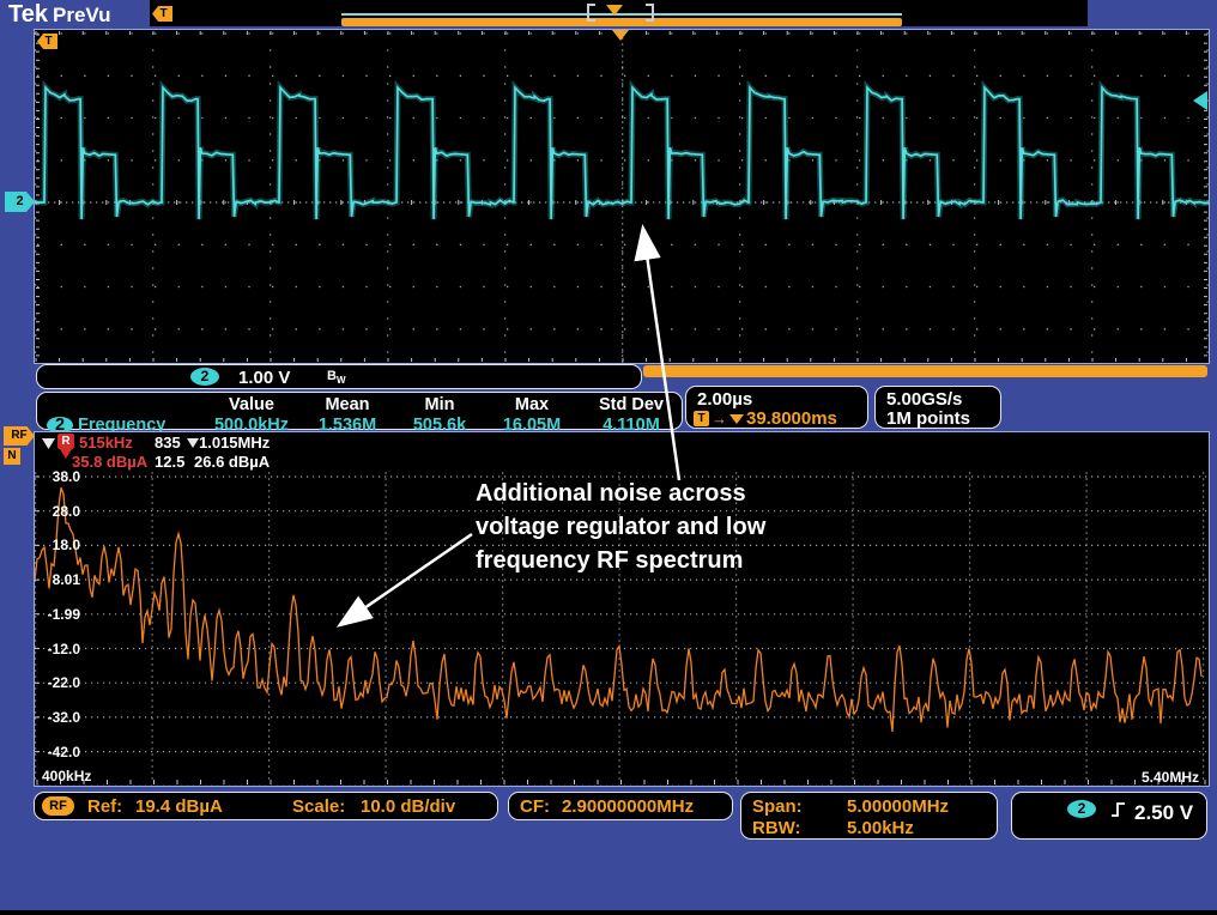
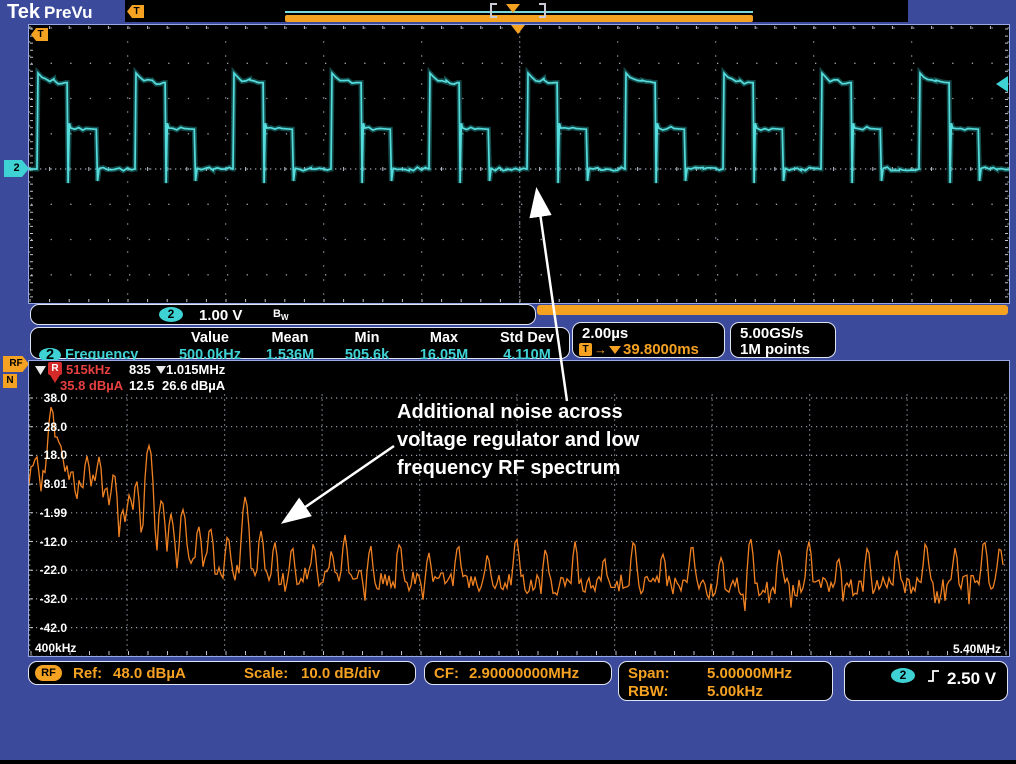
  Tek
  PreVu
  T
  T
  2
  2
  1.00 V
  BW
  Value
  Mean
  Min
  Max
  Std Dev
  2 Frequency
  500.0kHz
  1.536M
  505.6k
  16.05M
  4.110M
  2.00µs
  T
  →
  39.8000ms
  5.00GS/s
  1M points
  RF
  N
  38.0
  28.0
  18.0
  8.01
  -1.99
  -12.0
  -22.0
  -32.0
  -42.0
  R
  515kHz
  35.8 dBµA
  835
  12.5
  1.015MHz
  26.6 dBµA
  400kHz
  5.40MHz
  RF
  Ref:
- 19.4 dBµA
+ 48.0 dBµA
  Scale:
  10.0 dB/div
  CF:
  2.90000000MHz
  Span:
  5.00000MHz
  RBW:
  5.00kHz
  2
  2.50 V
  Additional noise across
  voltage regulator and low
  frequency RF spectrum
